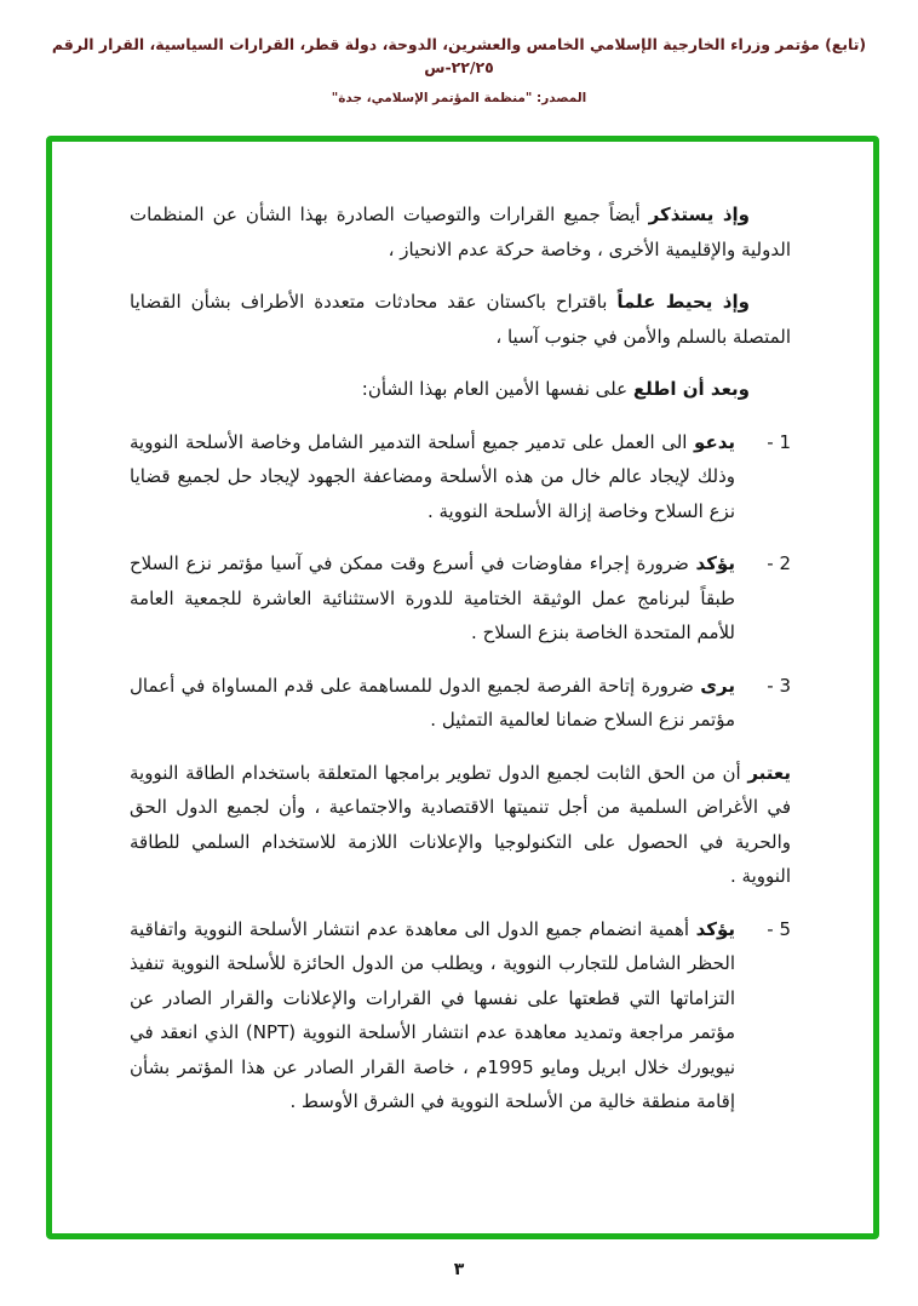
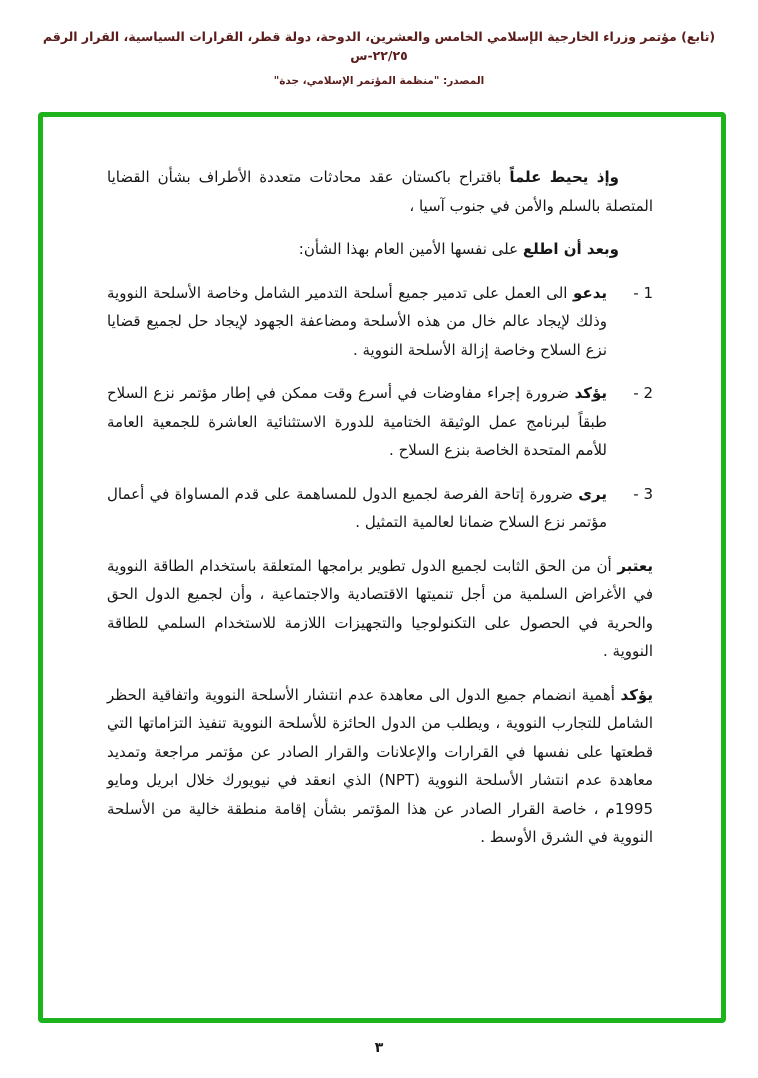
  (تابع) مؤتمر وزراء الخارجية الإسلامي الخامس والعشرين، الدوحة، دولة قطر، القرارات السياسية، القرار الرقم ٢٢/٢٥-س
  المصدر: "منظمة المؤتمر الإسلامي، جدة"
- وإذ يستذكر أيضاً جميع القرارات والتوصيات الصادرة بهذا الشأن عن المنظمات الدولية والإقليمية الأخرى ، وخاصة حركة عدم الانحياز ،
  وإذ يحيط علماً باقتراح باكستان عقد محادثات متعددة الأطراف بشأن القضايا المتصلة بالسلم والأمن في جنوب آسيا ،
  وبعد أن اطلع على نفسها الأمين العام بهذا الشأن:
  1 -
  يدعو الى العمل على تدمير جميع أسلحة التدمير الشامل وخاصة الأسلحة النووية وذلك لإيجاد عالم خال من هذه الأسلحة ومضاعفة الجهود لإيجاد حل لجميع قضايا نزع السلاح وخاصة إزالة الأسلحة النووية .
  2 -
- يؤكد ضرورة إجراء مفاوضات في أسرع وقت ممكن في آسيا مؤتمر نزع السلاح طبقاً لبرنامج عمل الوثيقة الختامية للدورة الاستثنائية العاشرة للجمعية العامة للأمم المتحدة الخاصة بنزع السلاح .
+ يؤكد ضرورة إجراء مفاوضات في أسرع وقت ممكن في إطار مؤتمر نزع السلاح طبقاً لبرنامج عمل الوثيقة الختامية للدورة الاستثنائية العاشرة للجمعية العامة للأمم المتحدة الخاصة بنزع السلاح .
  3 -
  يرى ضرورة إتاحة الفرصة لجميع الدول للمساهمة على قدم المساواة في أعمال مؤتمر نزع السلاح ضمانا لعالمية التمثيل .
- يعتبر أن من الحق الثابت لجميع الدول تطوير برامجها المتعلقة باستخدام الطاقة النووية في الأغراض السلمية من أجل تنميتها الاقتصادية والاجتماعية ، وأن لجميع الدول الحق والحرية في الحصول على التكنولوجيا والإعلانات اللازمة للاستخدام السلمي للطاقة النووية .
+ يعتبر أن من الحق الثابت لجميع الدول تطوير برامجها المتعلقة باستخدام الطاقة النووية في الأغراض السلمية من أجل تنميتها الاقتصادية والاجتماعية ، وأن لجميع الدول الحق والحرية في الحصول على التكنولوجيا والتجهيزات اللازمة للاستخدام السلمي للطاقة النووية .
- 5 -
  يؤكد أهمية انضمام جميع الدول الى معاهدة عدم انتشار الأسلحة النووية واتفاقية الحظر الشامل للتجارب النووية ، ويطلب من الدول الحائزة للأسلحة النووية تنفيذ التزاماتها التي قطعتها على نفسها في القرارات والإعلانات والقرار الصادر عن مؤتمر مراجعة وتمديد معاهدة عدم انتشار الأسلحة النووية (NPT) الذي انعقد في نيويورك خلال ابريل ومايو 1995م ، خاصة القرار الصادر عن هذا المؤتمر بشأن إقامة منطقة خالية من الأسلحة النووية في الشرق الأوسط .
  ٣
